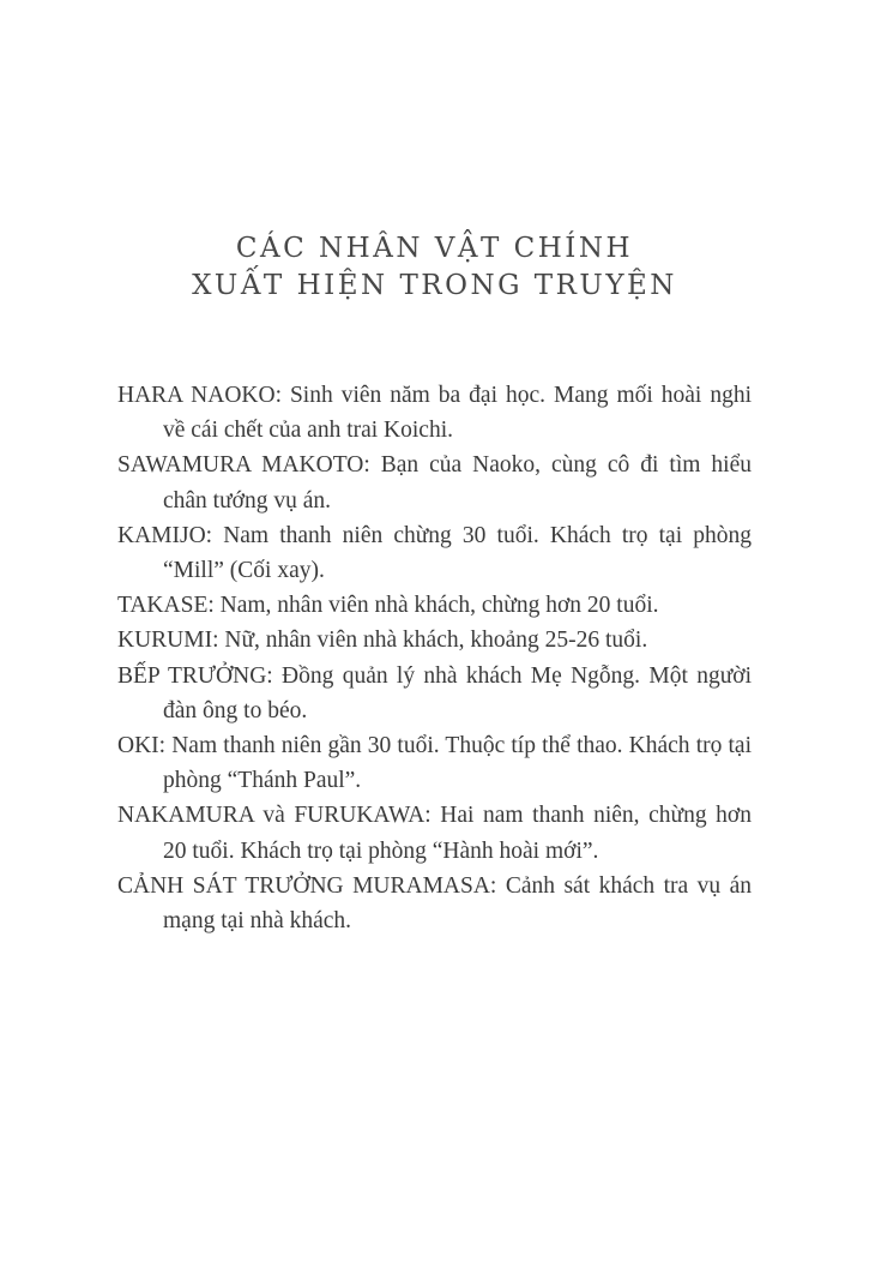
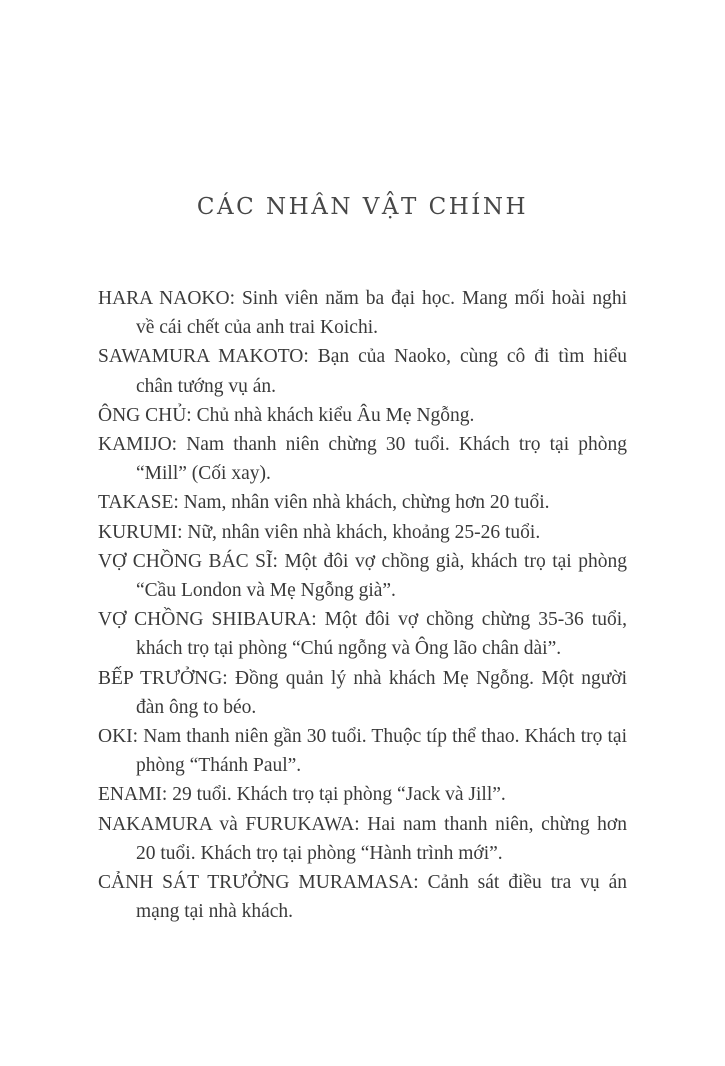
  CÁC NHÂN VẬT CHÍNH
- XUẤT HIỆN TRONG TRUYỆN
  HARA NAOKO: Sinh viên năm ba đại học. Mang mối hoài nghi về cái chết của anh trai Koichi.
  SAWAMURA MAKOTO: Bạn của Naoko, cùng cô đi tìm hiểu chân tướng vụ án.
+ ÔNG CHỦ: Chủ nhà khách kiểu Âu Mẹ Ngỗng.
  KAMIJO: Nam thanh niên chừng 30 tuổi. Khách trọ tại phòng “Mill” (Cối xay).
  TAKASE: Nam, nhân viên nhà khách, chừng hơn 20 tuổi.
  KURUMI: Nữ, nhân viên nhà khách, khoảng 25-26 tuổi.
+ VỢ CHỒNG BÁC SĨ: Một đôi vợ chồng già, khách trọ tại phòng “Cầu London và Mẹ Ngỗng già”.
+ VỢ CHỒNG SHIBAURA: Một đôi vợ chồng chừng 35-36 tuổi, khách trọ tại phòng “Chú ngỗng và Ông lão chân dài”.
  BẾP TRƯỞNG: Đồng quản lý nhà khách Mẹ Ngỗng. Một người đàn ông to béo.
  OKI: Nam thanh niên gần 30 tuổi. Thuộc típ thể thao. Khách trọ tại phòng “Thánh Paul”.
+ ENAMI: 29 tuổi. Khách trọ tại phòng “Jack và Jill”.
- NAKAMURA và FURUKAWA: Hai nam thanh niên, chừng hơn 20 tuổi. Khách trọ tại phòng “Hành hoài mới”.
+ NAKAMURA và FURUKAWA: Hai nam thanh niên, chừng hơn 20 tuổi. Khách trọ tại phòng “Hành trình mới”.
- CẢNH SÁT TRƯỞNG MURAMASA: Cảnh sát khách tra vụ án mạng tại nhà khách.
+ CẢNH SÁT TRƯỞNG MURAMASA: Cảnh sát điều tra vụ án mạng tại nhà khách.
